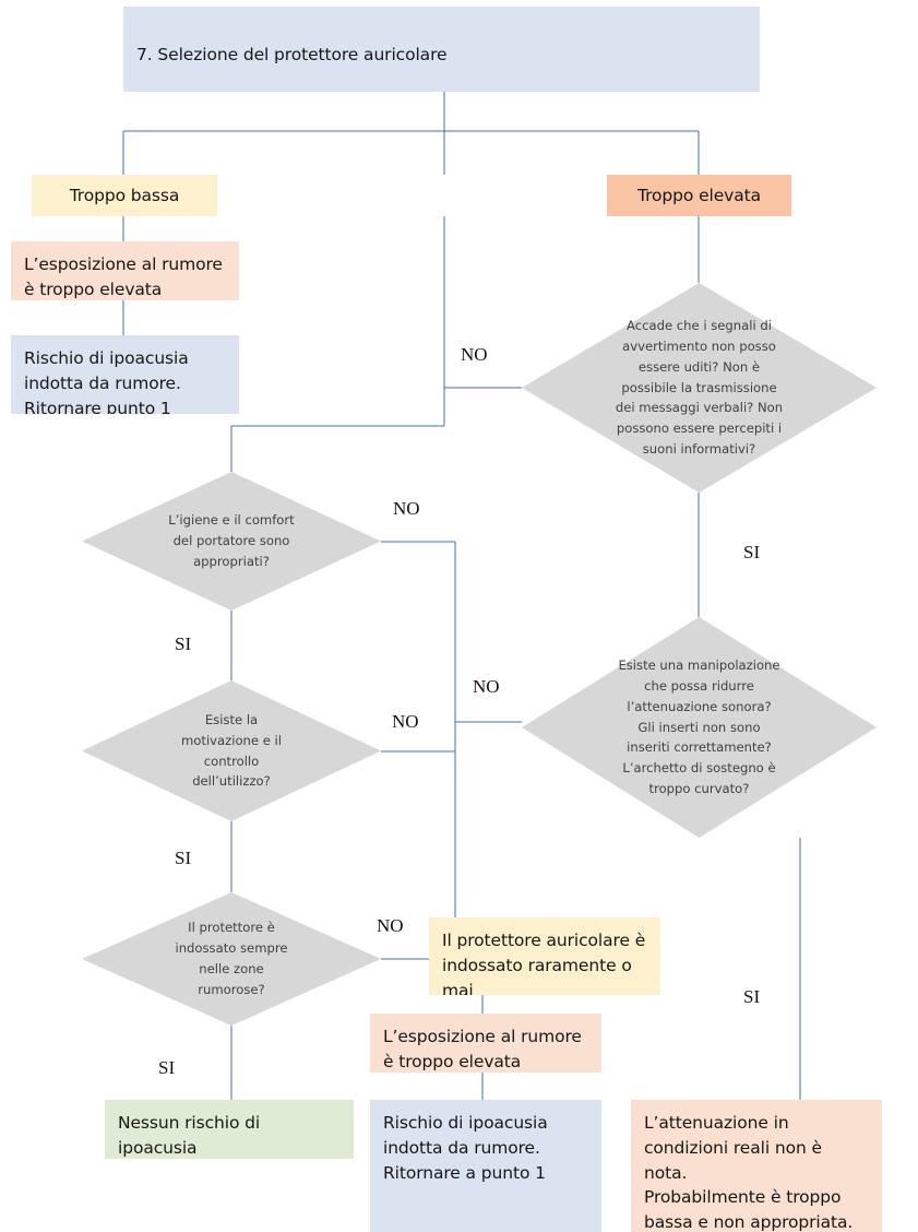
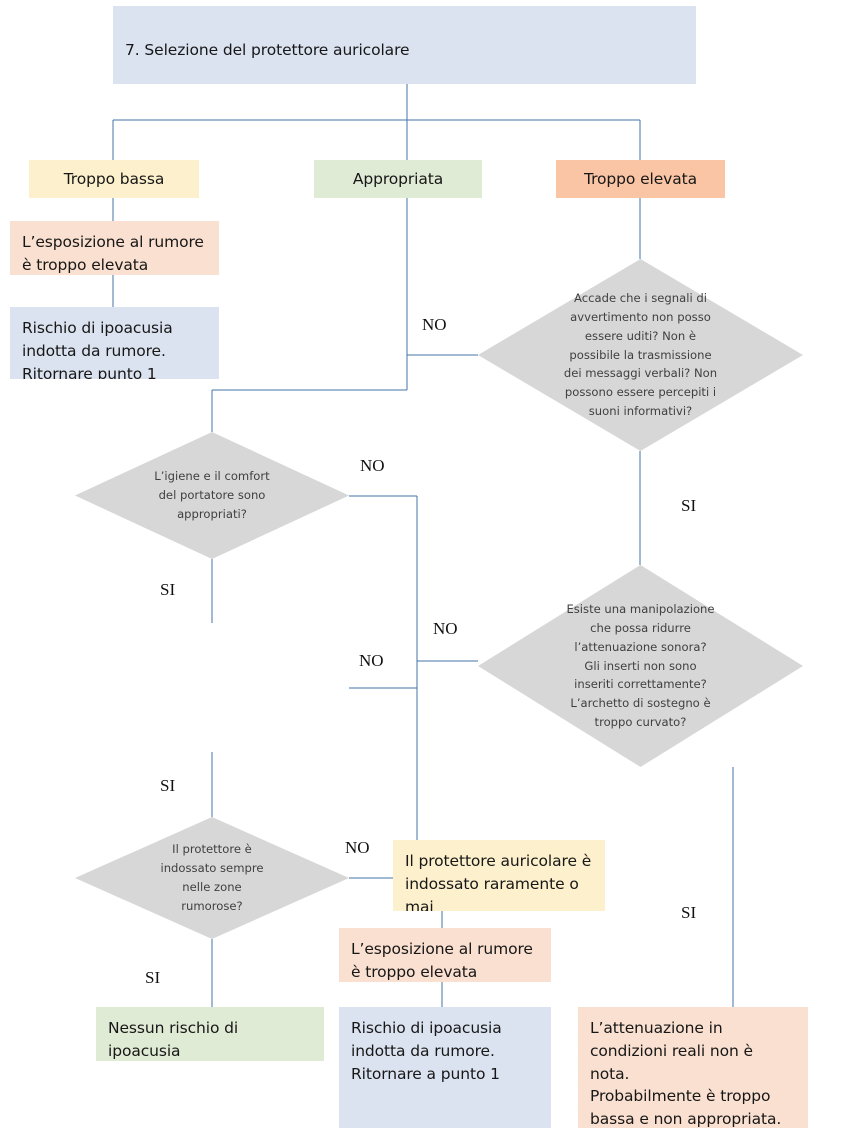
  7. Selezione del protettore auricolare
  Troppo bassa
+ Appropriata
  Troppo elevata
  L’esposizione al rumore
  è troppo elevata
  Rischio di ipoacusia
  indotta da rumore.
  Ritornare punto 1
  Accade che i segnali di
  avvertimento non posso
  essere uditi? Non è
  possibile la trasmissione
  dei messaggi verbali? Non
  possono essere percepiti i
  suoni informativi?
  L’igiene e il comfort
  del portatore sono
  appropriati?
- Esiste la
- motivazione e il
- controllo
- dell’utilizzo?
  Il protettore è
  indossato sempre
  nelle zone
  rumorose?
  Esiste una manipolazione
  che possa ridurre
  l’attenuazione sonora?
  Gli inserti non sono
  inseriti correttamente?
  L’archetto di sostegno è
  troppo curvato?
  Il protettore auricolare è
  indossato raramente o
  mai
  L’esposizione al rumore
  è troppo elevata
  Nessun rischio di ipoacusia
  Rischio di ipoacusia
  indotta da rumore.
  Ritornare a punto 1
  L’attenuazione in
  condizioni reali non è nota.
  Probabilmente è troppo
  bassa e non appropriata.
  NO
  NO
  NO
  NO
  NO
  SI
  SI
  SI
  SI
  SI
